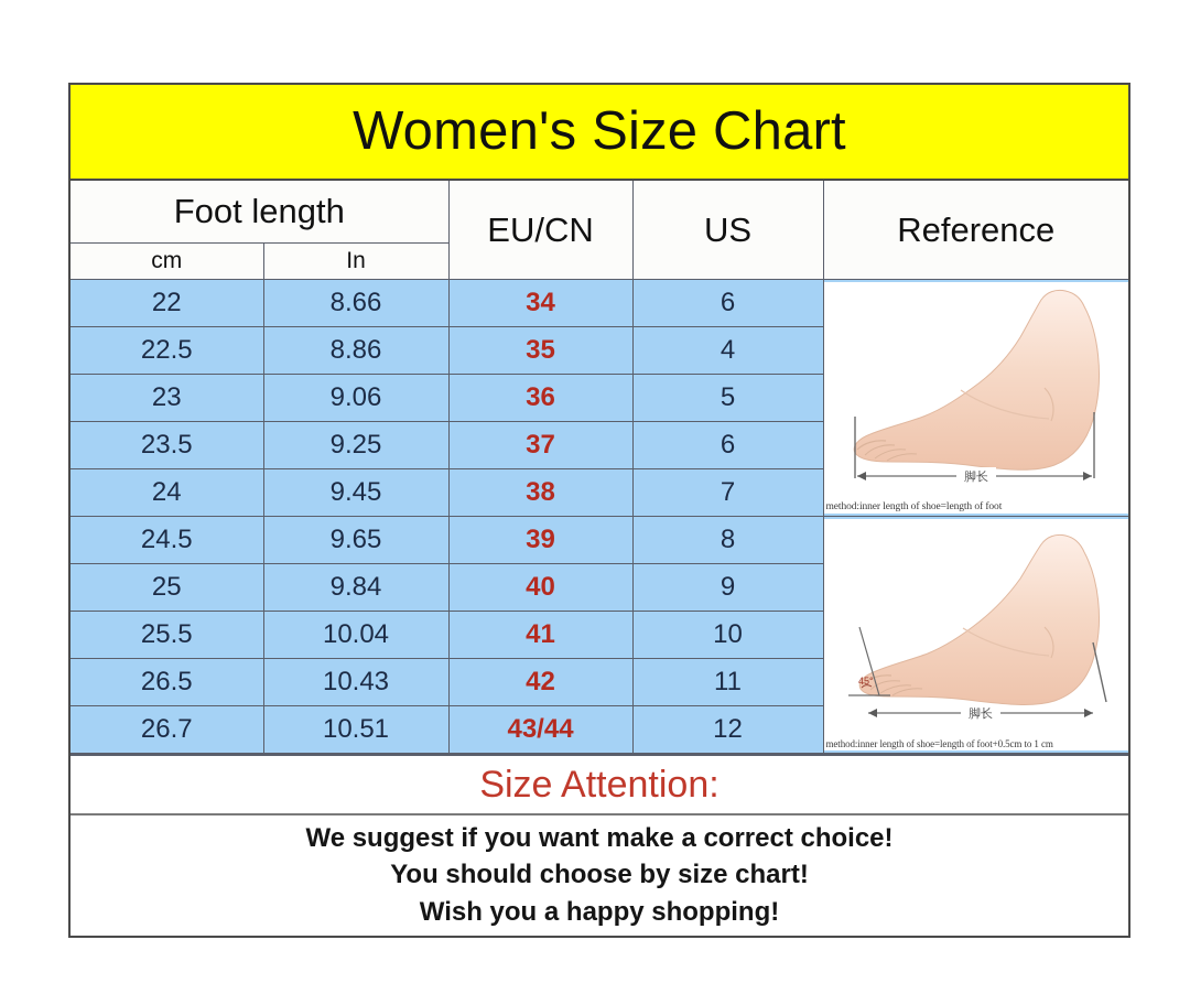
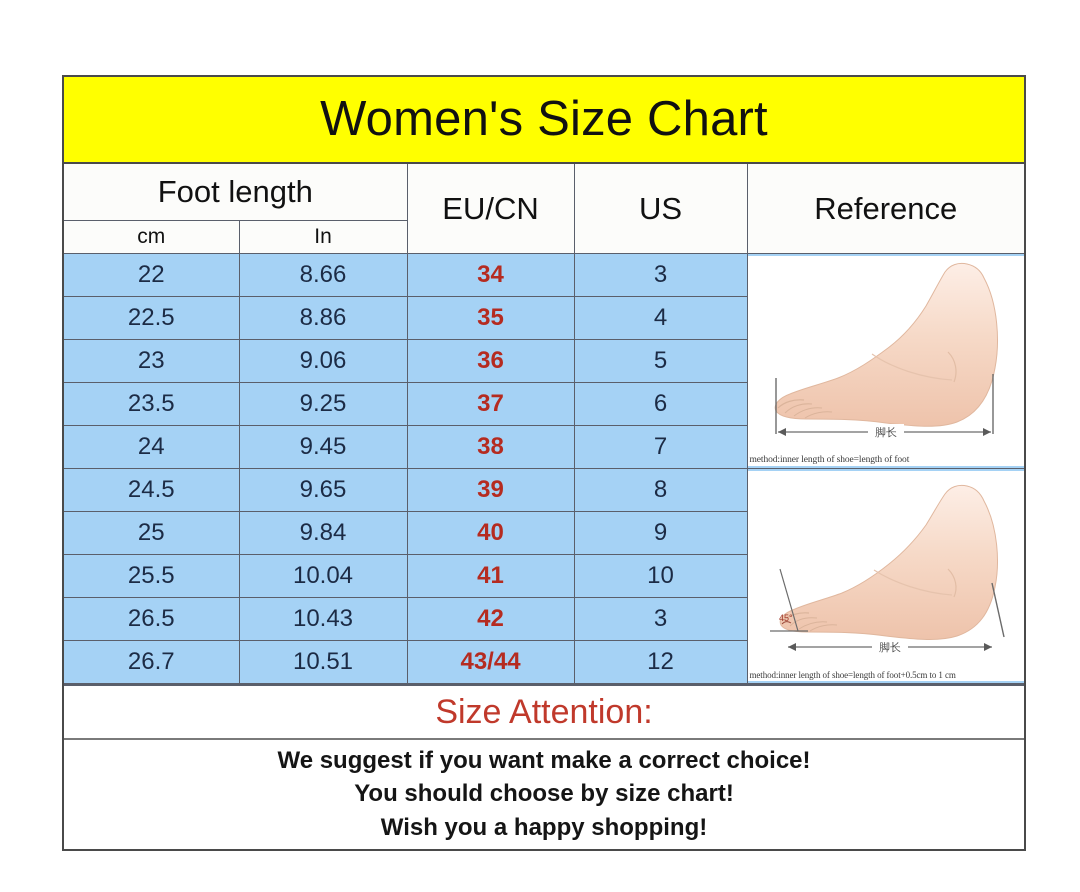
  Women's Size Chart
  Foot length	EU/CN	US	Reference
  cm	In
- 22	8.66	34	6	脚长 method:inner length of shoe=length of foot
+ 22	8.66	34	3	脚长 method:inner length of shoe=length of foot
  22.5	8.86	35	4
  23	9.06	36	5
  23.5	9.25	37	6
  24	9.45	38	7
  24.5	9.65	39	8	45° 脚长 method:inner length of shoe=length of foot+0.5cm to 1 cm
  25	9.84	40	9
  25.5	10.04	41	10
- 26.5	10.43	42	11
+ 26.5	10.43	42	3
  26.7	10.51	43/44	12
  Size Attention:
  We suggest if you want make a correct choice!
  You should choose by size chart!
  Wish you a happy shopping!
